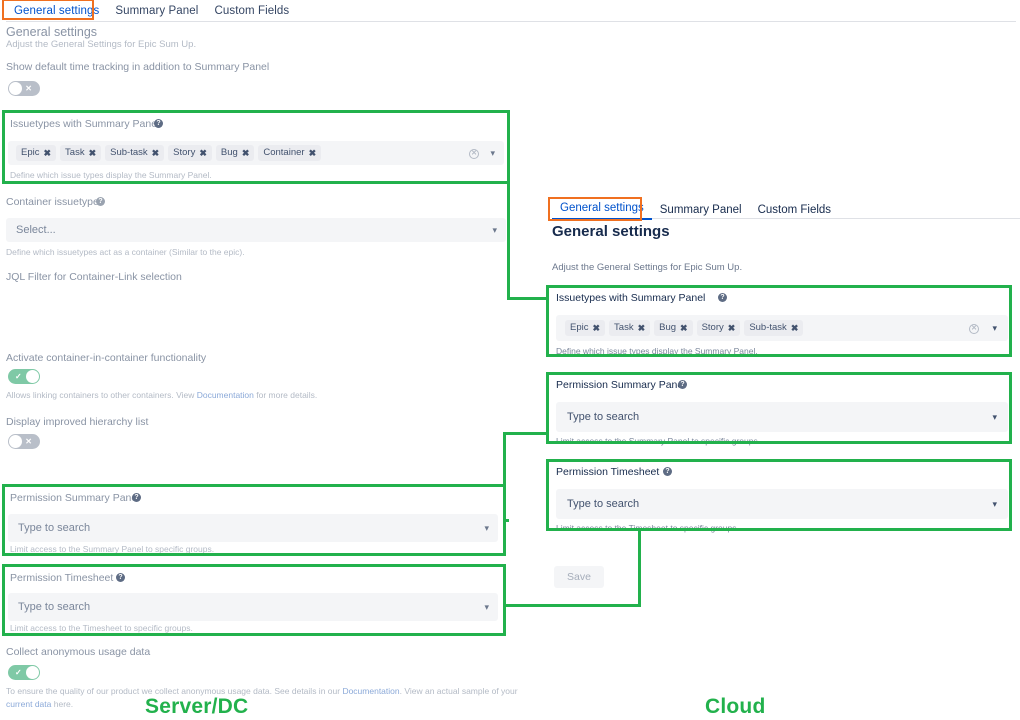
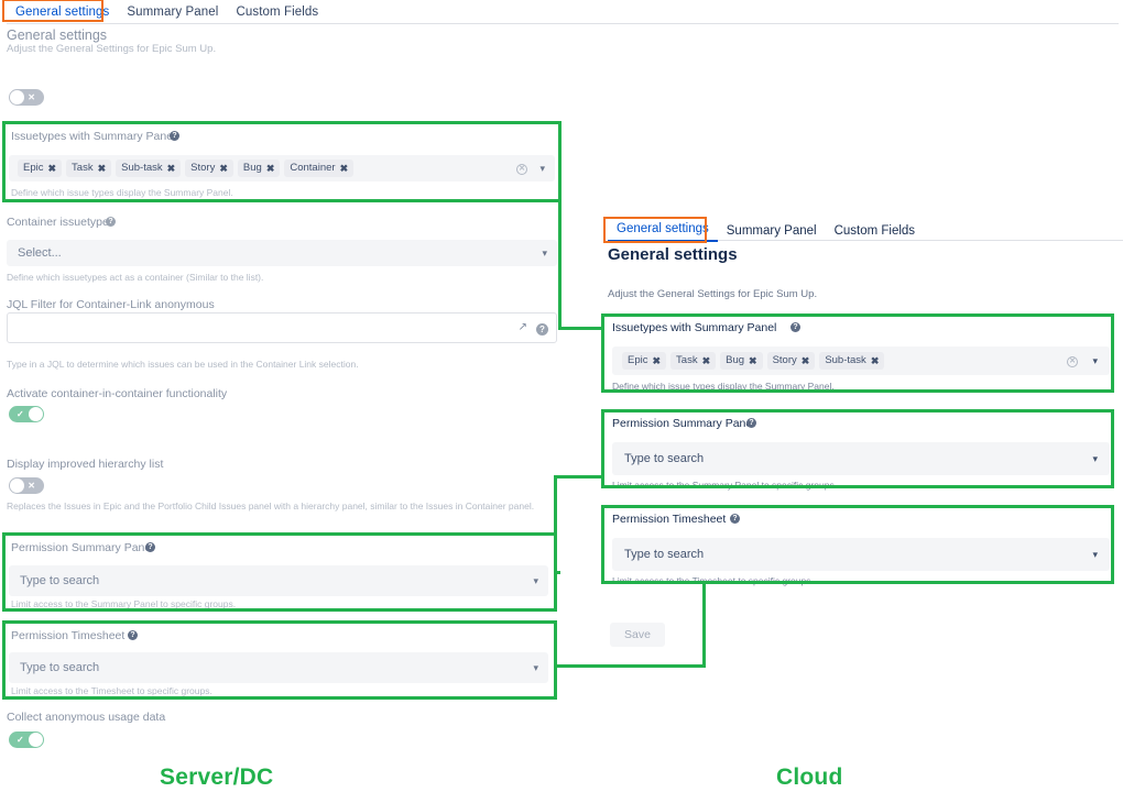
  General settings
  Summary Panel
  Custom Fields
  General settings
  Adjust the General Settings for Epic Sum Up.
- Show default time tracking in addition to Summary Panel
  ✕
  Issuetypes with Summary Pan
  Epic
  ✖
  Task
  ✖
  Sub-task
  ✖
  Story
  ✖
  Bug
  ✖
  Container
  ✖
  ▾
  Define which issue types display the Summary Panel.
  Container issuetyp
  Select...
  ▾
- Define which issuetypes act as a container (Similar to the epic).
+ Define which issuetypes act as a container (Similar to the list).
- JQL Filter for Container-Link selection
+ JQL Filter for Container-Link anonymous
+ ↗
+ ?
+ Type in a JQL to determine which issues can be used in the Container Link selection.
  Activate container-in-container functionality
  ✓
- Allows linking containers to other containers. View Documentation for more details.
  Display improved hierarchy list
  ✕
+ Replaces the Issues in Epic and the Portfolio Child Issues panel with a hierarchy panel, similar to the Issues in Container panel.
  Permission Summary Pan
  Type to search
  ▾
  Limit access to the Summary Panel to specific groups.
  Permission Timesheet
  Type to search
  ▾
  Limit access to the Timesheet to specific groups.
  Collect anonymous usage data
  ✓
- To ensure the quality of our product we collect anonymous usage data. See details in our Documentation. View an actual sample of your current data here.
  General settings
  Summary Panel
  Custom Fields
  General settings
  Adjust the General Settings for Epic Sum Up.
  Issuetypes with Summary Panel
  Epic
  ✖
  Task
  ✖
  Bug
  ✖
  Story
  ✖
  Sub-task
  ✖
  ▾
  Define which issue types display the Summary Panel.
  Permission Summary Pan
  Type to search
  ▾
  Limit access to the Summary Panel to specific groups.
  Permission Timesheet
  Type to search
  ▾
  Limit access to the Tiesheet to specific groups.
  Save
  Server/DC
  Cloud
